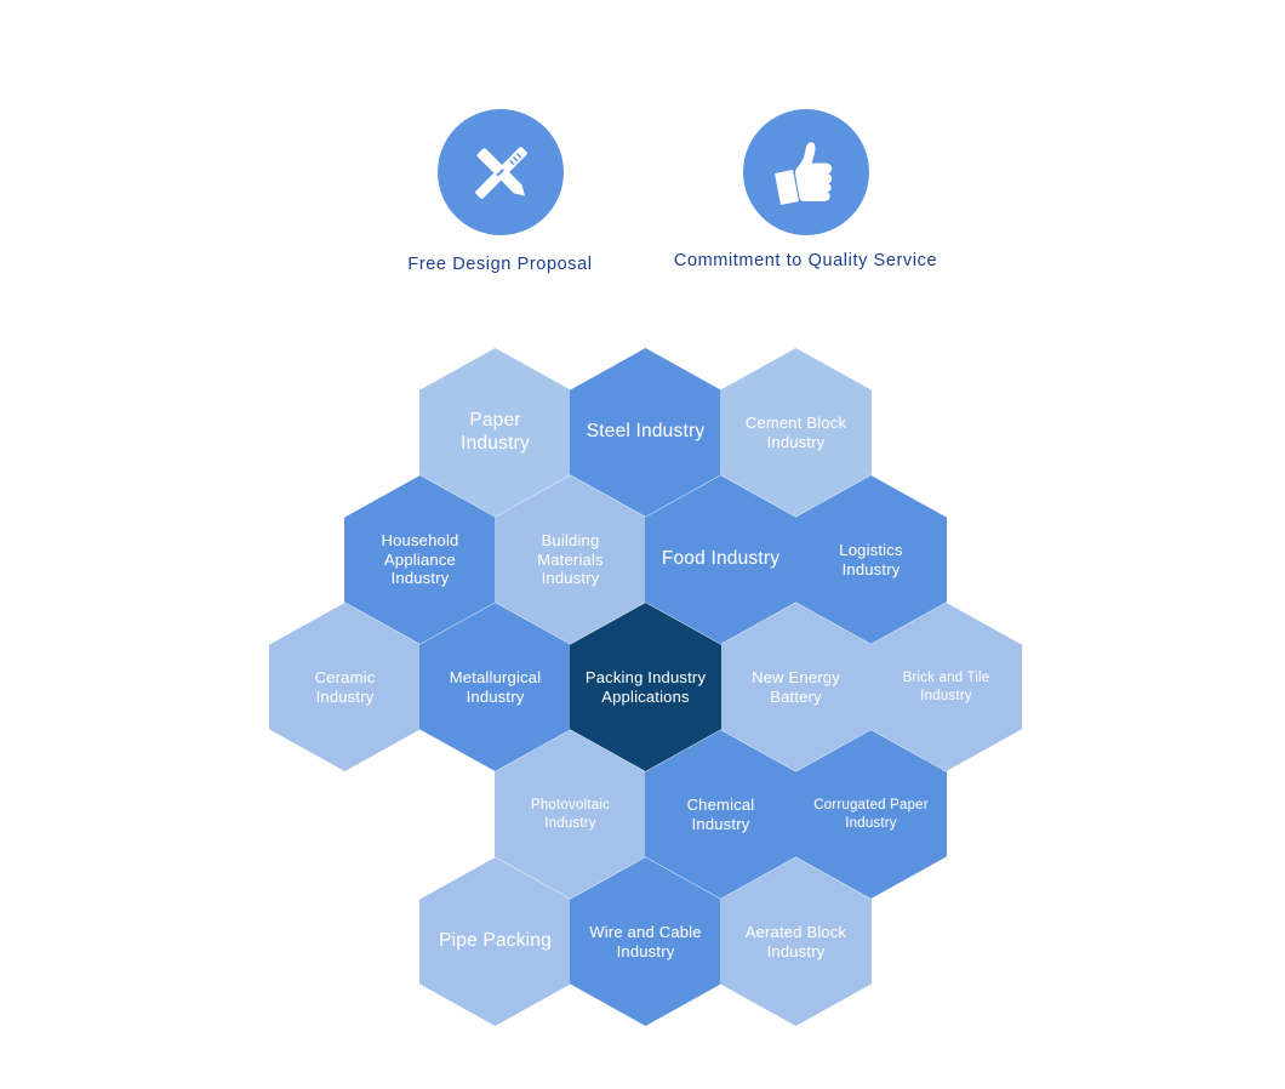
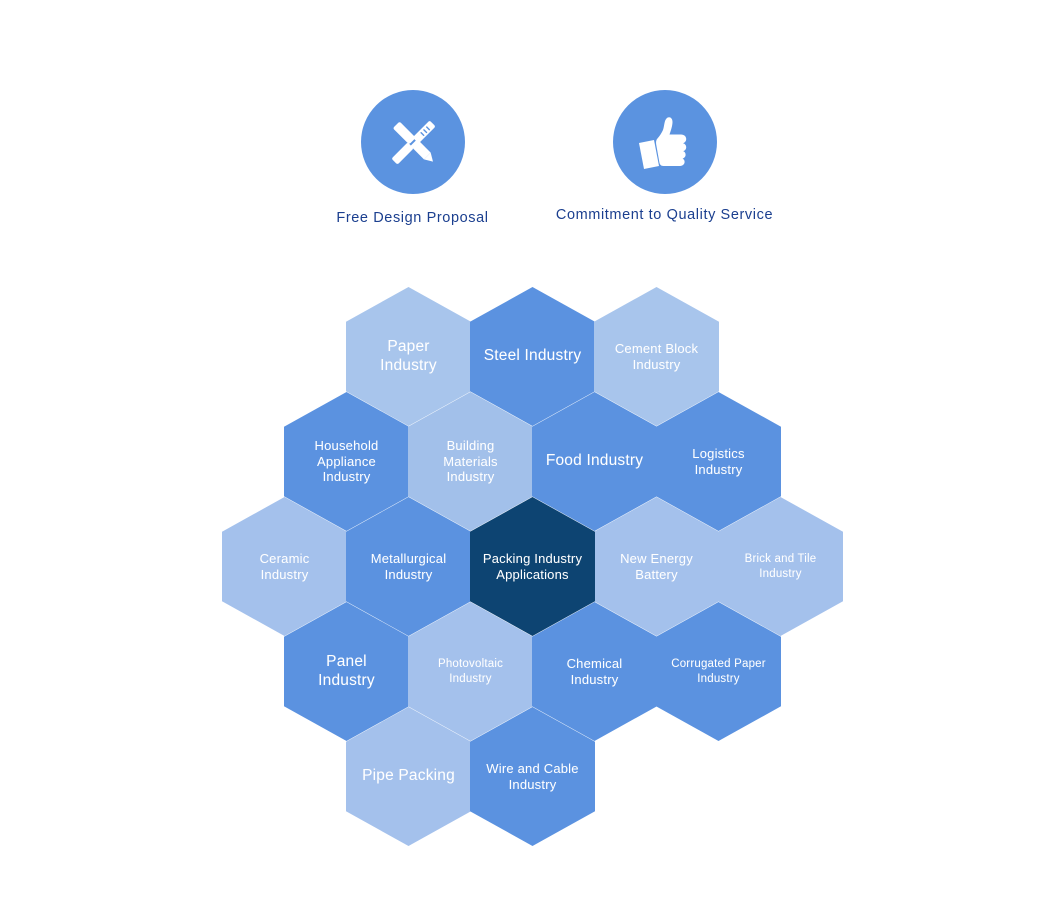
  Free Design Proposal
  Commitment to Quality Service
  Paper Industry
  Steel Industry
  Cement Block Industry
  Household Appliance Industry
  Building Materials Industry
  Food Industry
  Logistics Industry
  Ceramic Industry
  Metallurgical Industry
  Packing Industry Applications
  New Energy Battery
  Brick and Tile Industry
+ Panel Industry
  Photovoltaic Industry
  Chemical Industry
  Corrugated Paper Industry
  Pipe Packing
  Wire and Cable Industry
- Aerated Block Industry
